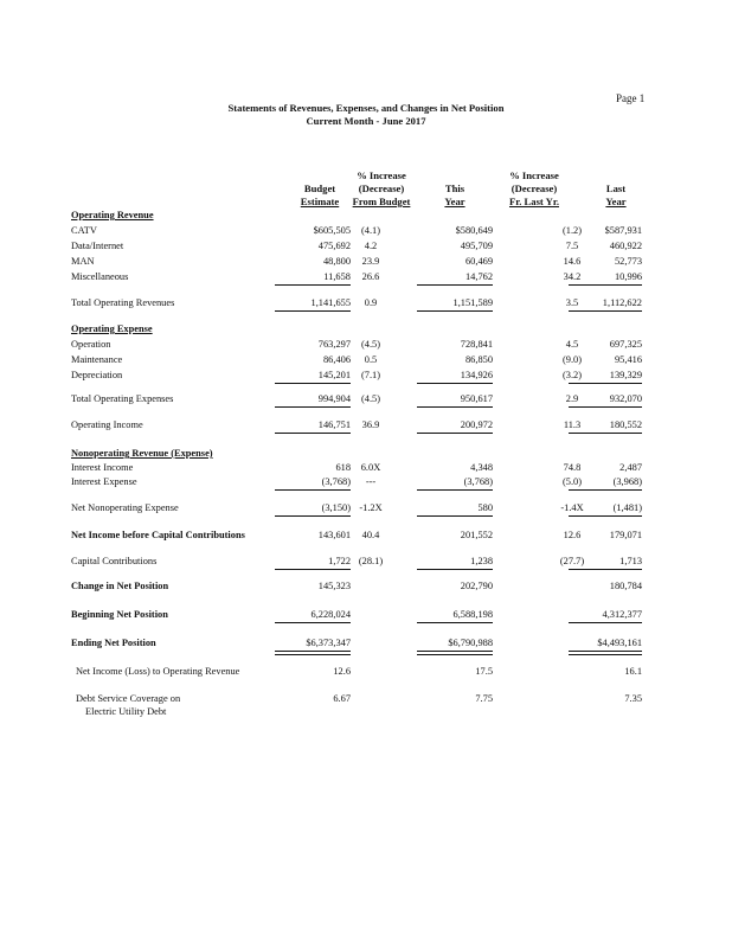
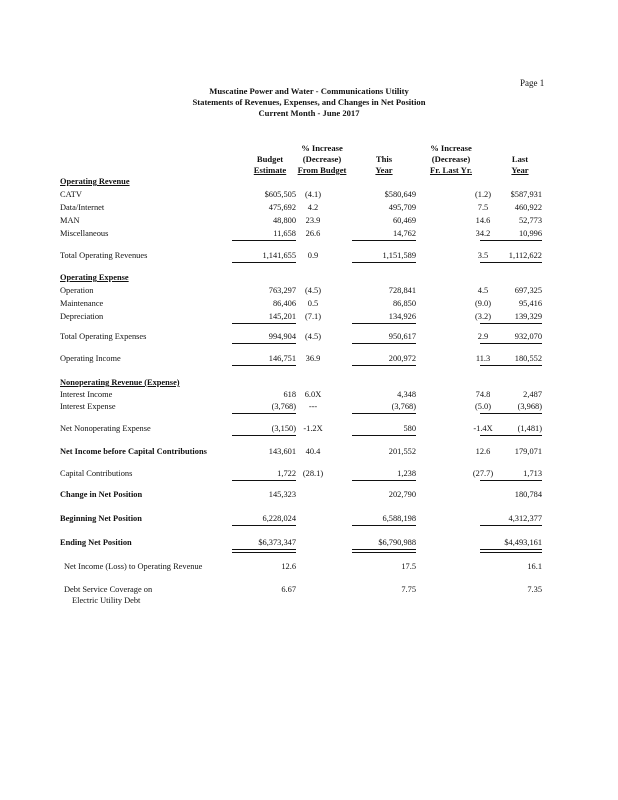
  Page 1
+ Muscatine Power and Water - Communications Utility
  Statements of Revenues, Expenses, and Changes in Net Position
  Current Month - June 2017
  Budget
  Estimate
  % Increase
  (Decrease)
  From Budget
  This
  Year
  % Increase
  (Decrease)
  Fr. Last Yr.
  Last
  Year
  Operating Revenue
  CATV
  $605,505
  (4.1)
  $580,649
  (1.2)
  $587,931
  Data/Internet
  475,692
  4.2
  495,709
  7.5
  460,922
  MAN
  48,800
  23.9
  60,469
  14.6
  52,773
  Miscellaneous
  11,658
  26.6
  14,762
  34.2
  10,996
  Total Operating Revenues
  1,141,655
  0.9
  1,151,589
  3.5
  1,112,622
  Operating Expense
  Operation
  763,297
  (4.5)
  728,841
  4.5
  697,325
  Maintenance
  86,406
  0.5
  86,850
  (9.0)
  95,416
  Depreciation
  145,201
  (7.1)
  134,926
  (3.2)
  139,329
  Total Operating Expenses
  994,904
  (4.5)
  950,617
  2.9
  932,070
  Operating Income
  146,751
  36.9
  200,972
  11.3
  180,552
  Nonoperating Revenue (Expense)
  Interest Income
  618
  6.0X
  4,348
  74.8
  2,487
  Interest Expense
  (3,768)
  ---
  (3,768)
  (5.0)
  (3,968)
  Net Nonoperating Expense
  (3,150)
  -1.2X
  580
  -1.4X
  (1,481)
  Net Income before Capital Contributions
  143,601
  40.4
  201,552
  12.6
  179,071
  Capital Contributions
  1,722
  (28.1)
  1,238
  (27.7)
  1,713
  Change in Net Position
  145,323
  202,790
  180,784
  Beginning Net Position
  6,228,024
  6,588,198
  4,312,377
  Ending Net Position
  $6,373,347
  $6,790,988
  $4,493,161
  Net Income (Loss) to Operating Revenue
  12.6
  17.5
  16.1
  Debt Service Coverage on
  Electric Utility Debt
  6.67
  7.75
  7.35
